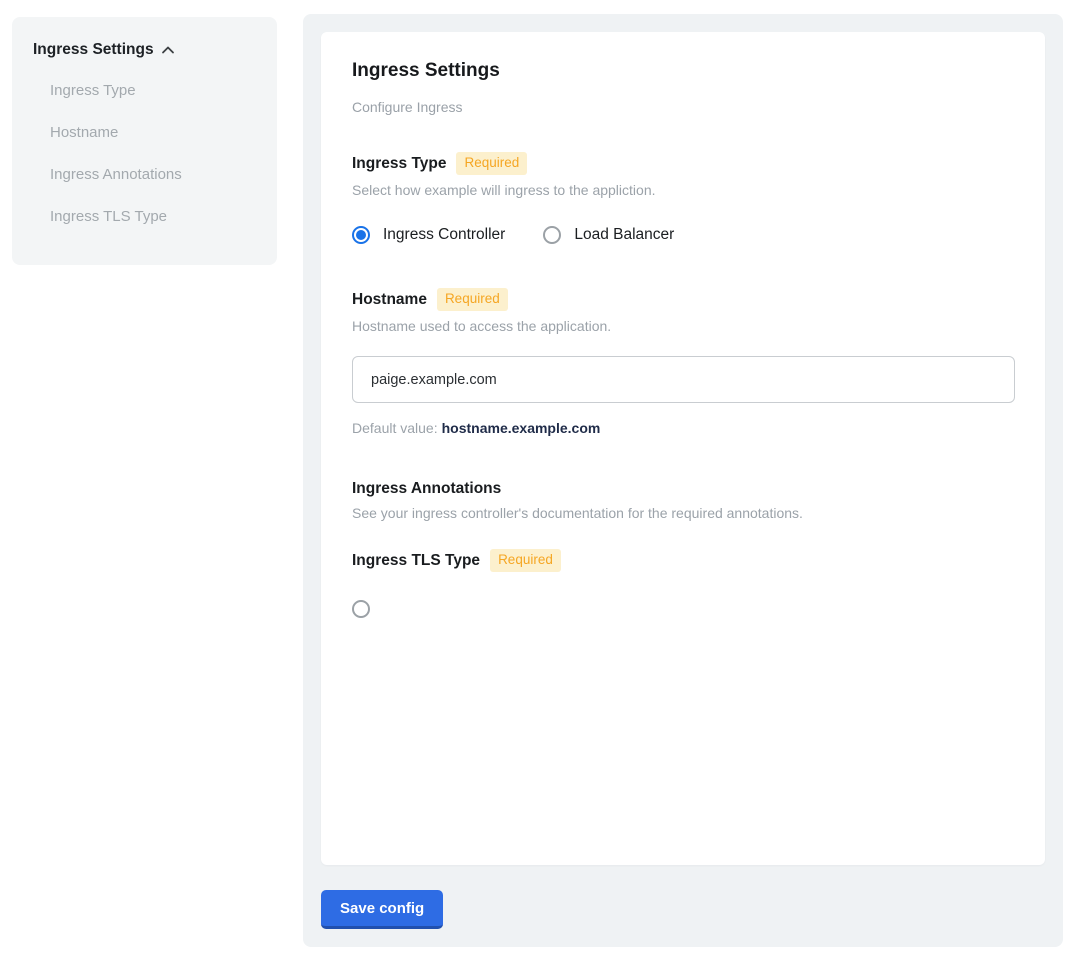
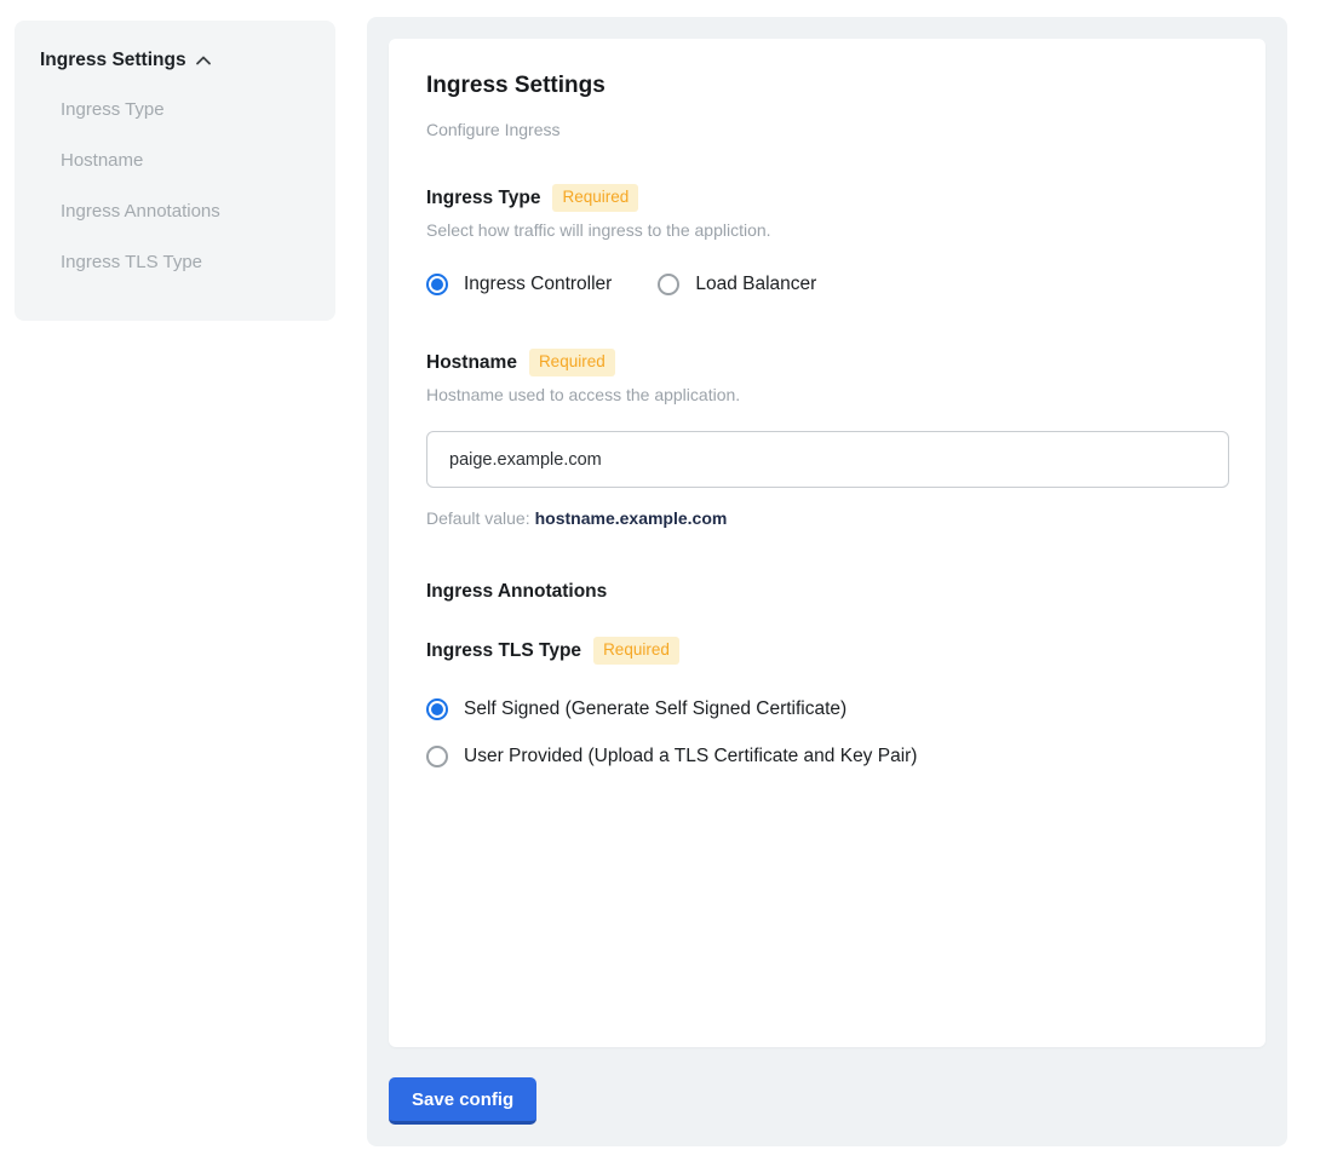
  Ingress Settings
  Ingress Type
  Hostname
  Ingress Annotations
  Ingress TLS Type
  Ingress Settings
  Configure Ingress
  Ingress Type
  Required
- Select how example will ingress to the appliction.
+ Select how traffic will ingress to the appliction.
  Ingress Controller
  Load Balancer
  Hostname
  Required
  Hostname used to access the application.
  paige.example.com
  Default value: hostname.example.com
  Ingress Annotations
- See your ingress controller's documentation for the required annotations.
  Ingress TLS Type
  Required
+ Self Signed (Generate Self Signed Certificate)
+ User Provided (Upload a TLS Certificate and Key Pair)
  Save config
